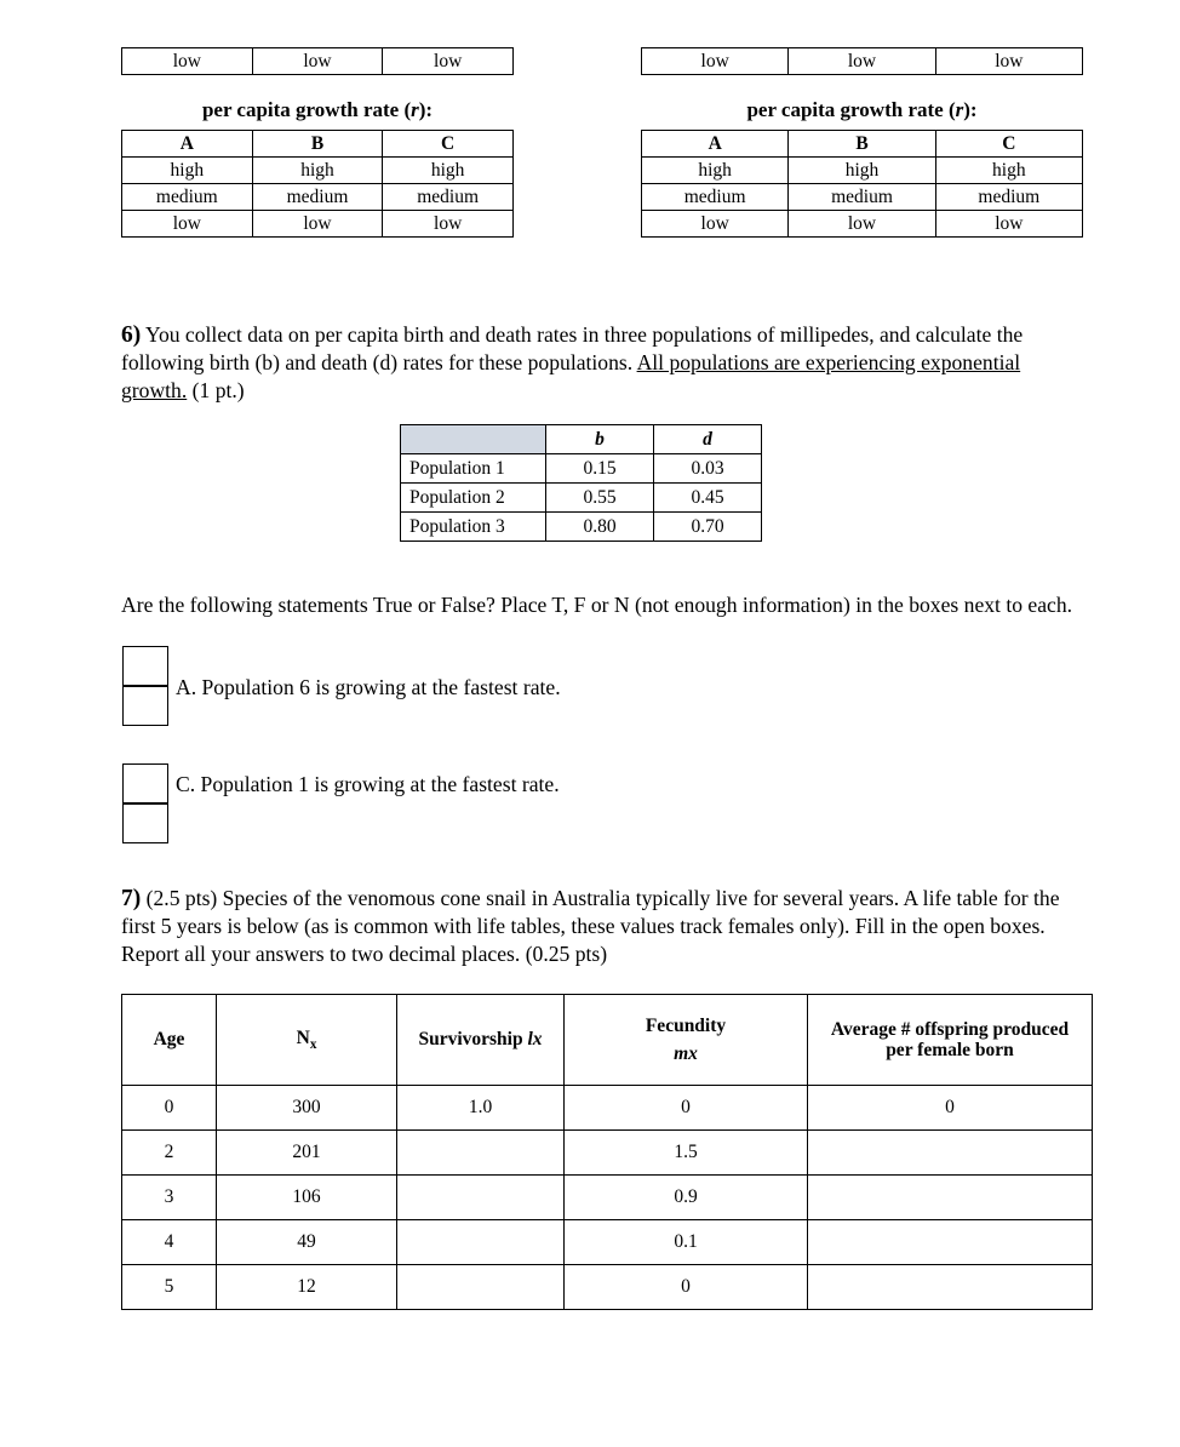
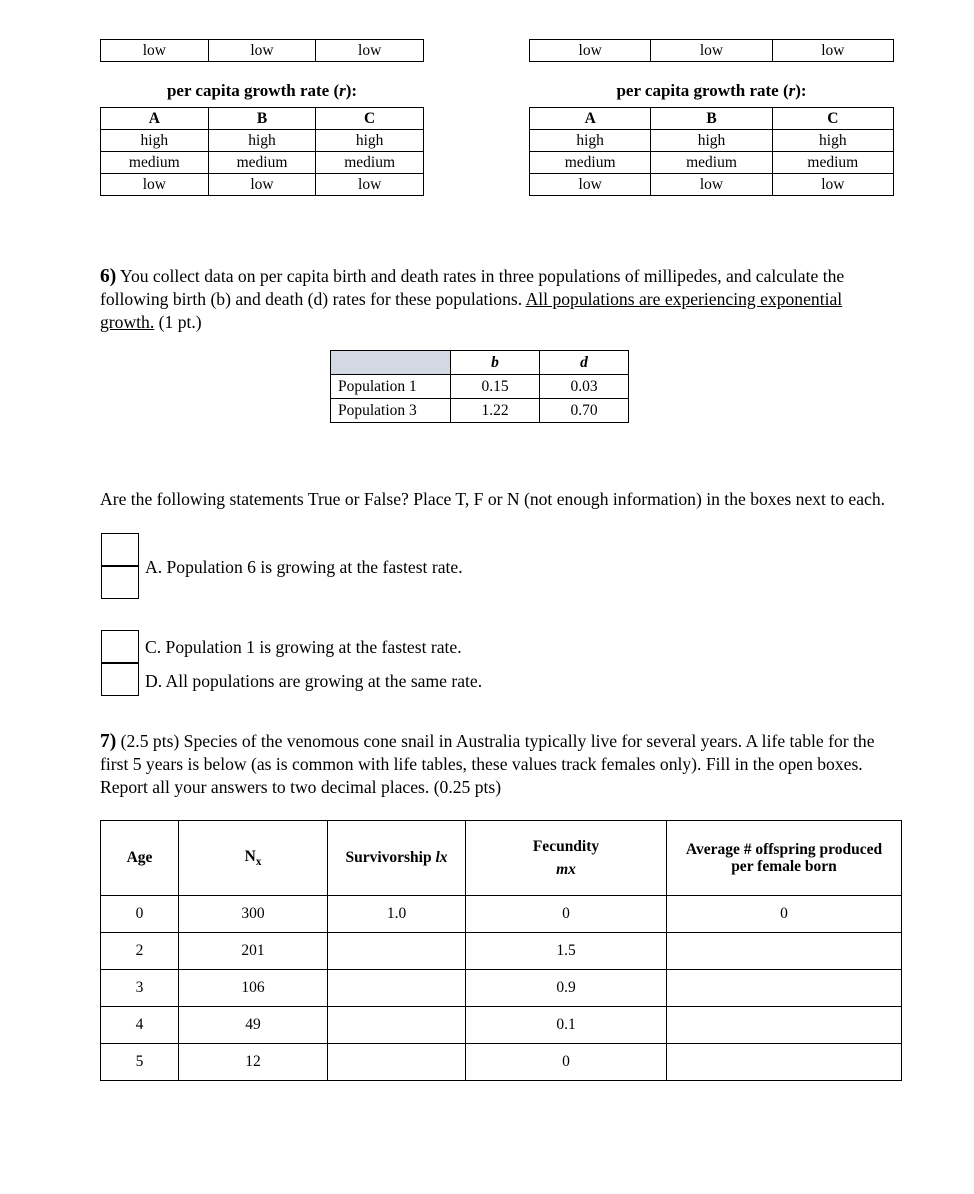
  low	low	low
  low	low	low
  per capita growth rate (r):
  per capita growth rate (r):
  A	B	C
  high	high	high
  medium	medium	medium
  low	low	low
  A	B	C
  high	high	high
  medium	medium	medium
  low	low	low
  6) You collect data on per capita birth and death rates in three populations of millipedes, and calculate the following birth (b) and death (d) rates for these populations. All populations are experiencing exponential growth. (1 pt.)
  	b	d
  Population 1	0.15	0.03
- Population 2	0.55	0.45
- Population 3	0.80	0.70
+ Population 3	1.22	0.70
  Are the following statements True or False? Place T, F or N (not enough information) in the boxes next to each.
  A. Population 6 is growing at the fastest rate.
  C. Population 1 is growing at the fastest rate.
+ D. All populations are growing at the same rate.
  7) (2.5 pts) Species of the venomous cone snail in Australia typically live for several years. A life table for the first 5 years is below (as is common with life tables, these values track females only). Fill in the open boxes. Report all your answers to two decimal places. (0.25 pts)
  Age	Nx	Survivorship lx	Fecunditymx	Average # offspring producedper female born
  0	300	1.0	0	0
  2	201		1.5
  3	106		0.9
  4	49		0.1
  5	12		0
